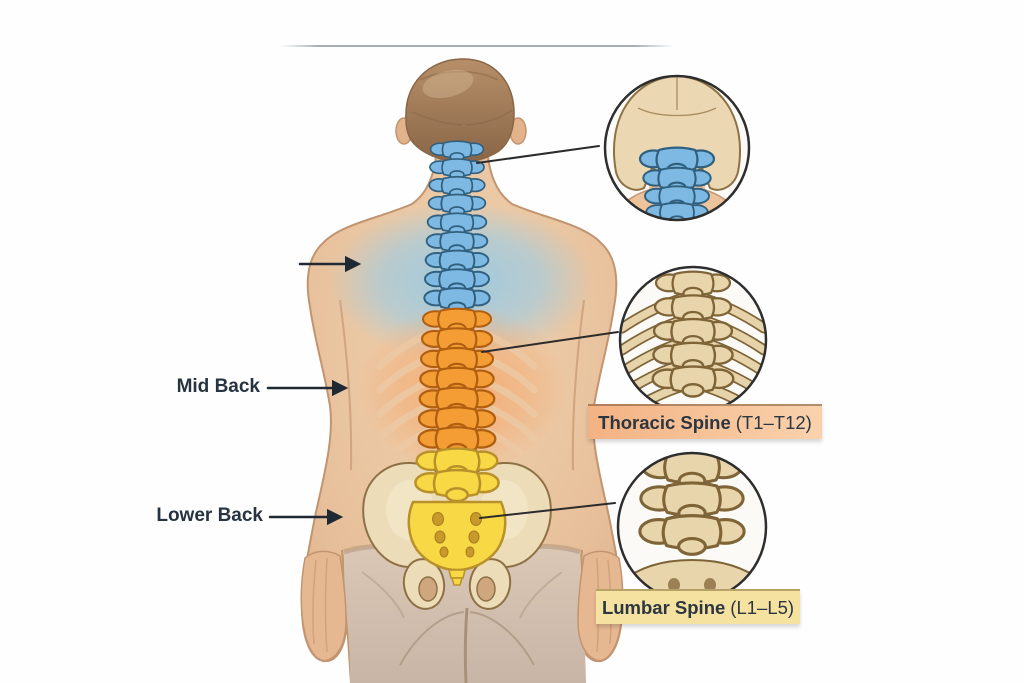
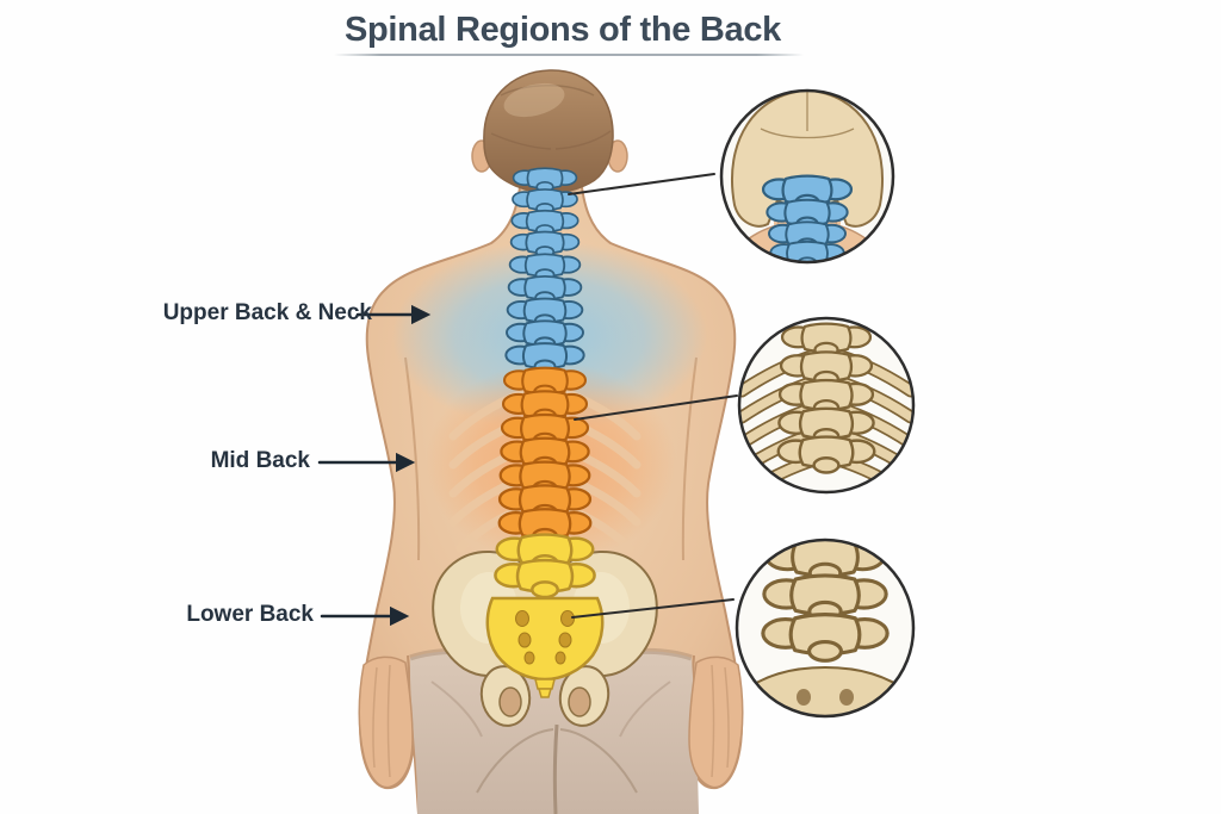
+ Spinal Regions of the Back
+ Upper Back & Neck
  Mid Back
  Lower Back
- Thoracic Spine
- (T1–T12)
- Lumbar Spine
- (L1–L5)
